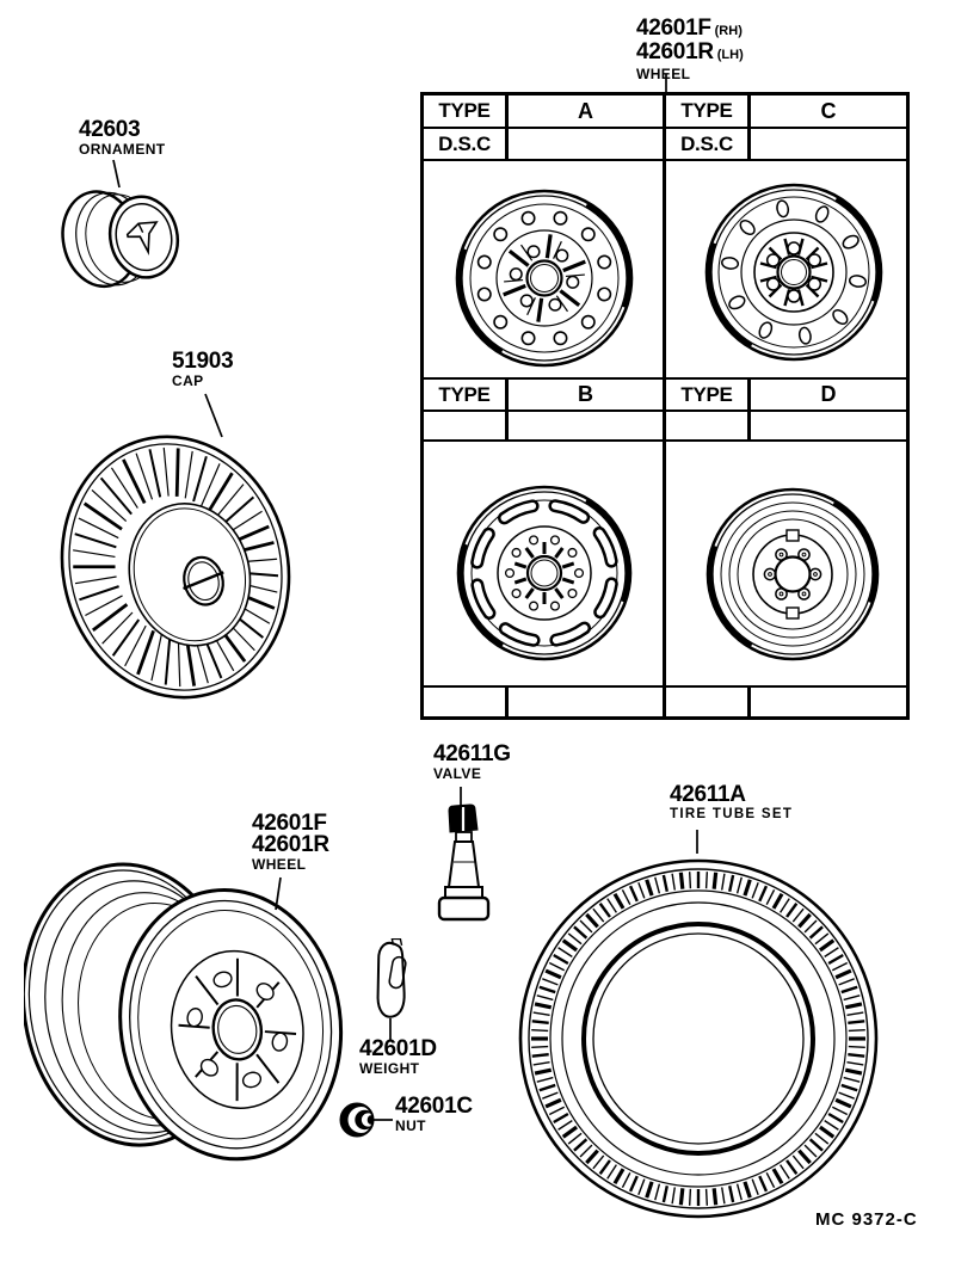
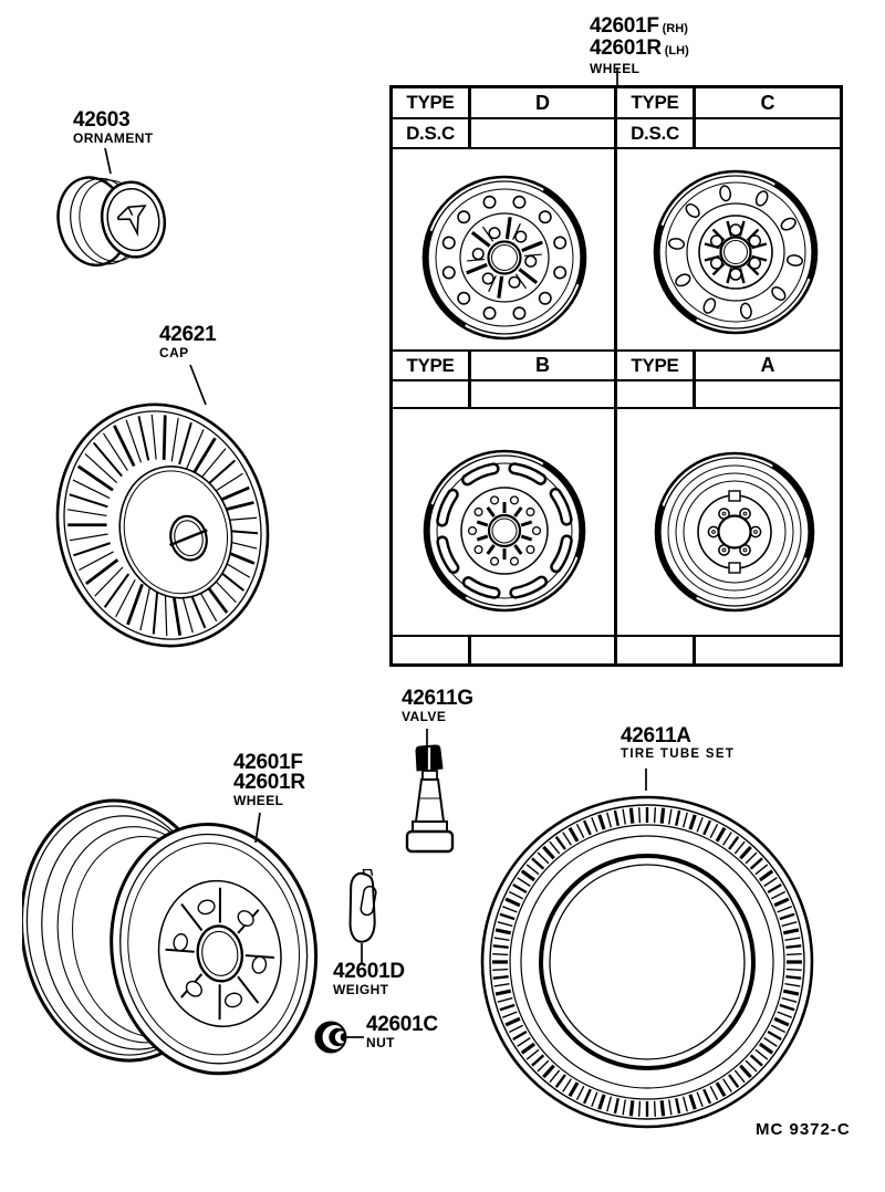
  TYPE
- A
+ D
  D.S.C
  TYPE
  B
  TYPE
  C
  D.S.C
  TYPE
- D
+ A
  42601F (RH)
  42601R (LH)
  WHEEL
  42603
  ORNAMENT
- 51903
+ 42621
  CAP
  42611G
  VALVE
  42611A
  TIRE TUBE SET
  42601F
  42601R
  WHEEL
  42601D
  WEIGHT
  42601C
  NUT
  MC 9372-C
